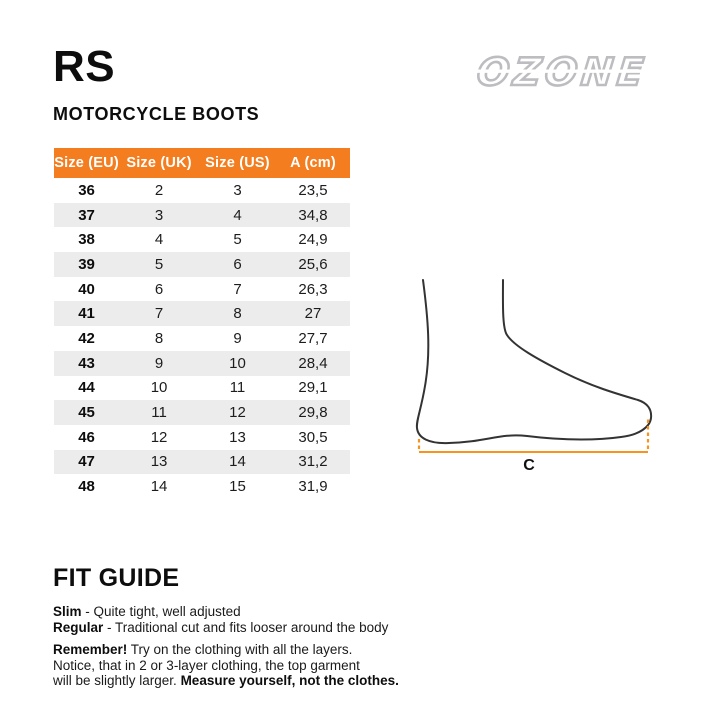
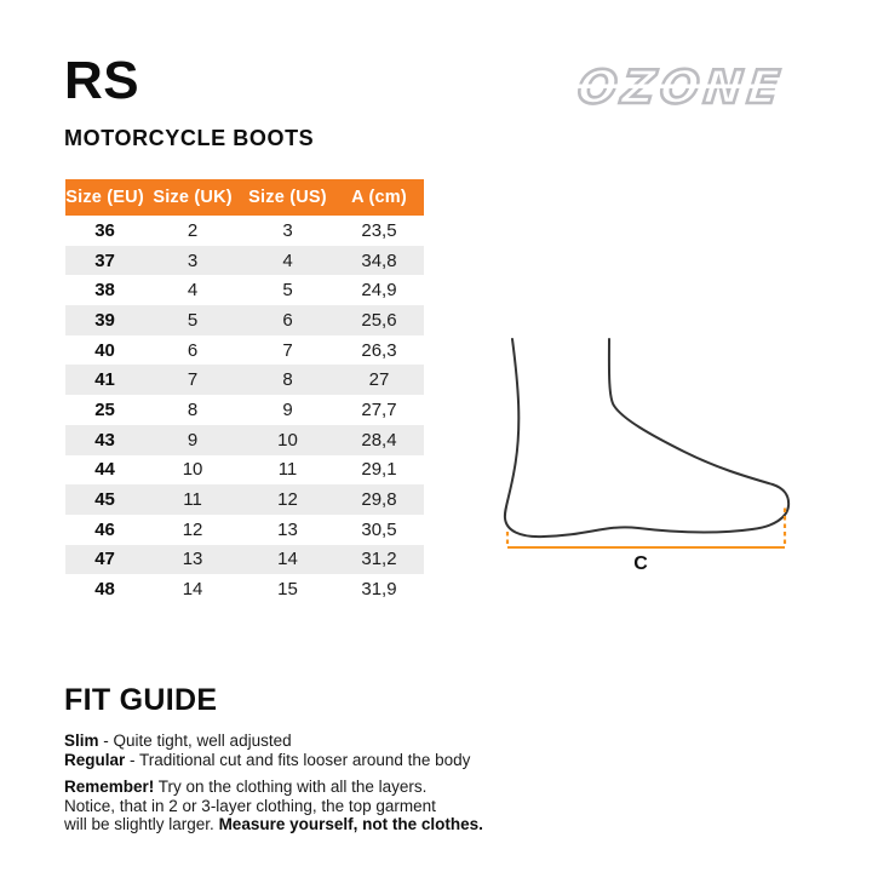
  RS
  MOTORCYCLE BOOTS
  Size (EU)	Size (UK)	Size (US)	A (cm)
  36	2	3	23,5
  37	3	4	34,8
  38	4	5	24,9
  39	5	6	25,6
  40	6	7	26,3
  41	7	8	27
- 42	8	9	27,7
+ 25	8	9	27,7
  43	9	10	28,4
  44	10	11	29,1
  45	11	12	29,8
  46	12	13	30,5
  47	13	14	31,2
  48	14	15	31,9
  C
  FIT GUIDE
  Slim - Quite tight, well adjusted
  Regular - Traditional cut and fits looser around the body
  Remember! Try on the clothing with all the layers.
  Notice, that in 2 or 3-layer clothing, the top garment
  will be slightly larger. Measure yourself, not the clothes.
